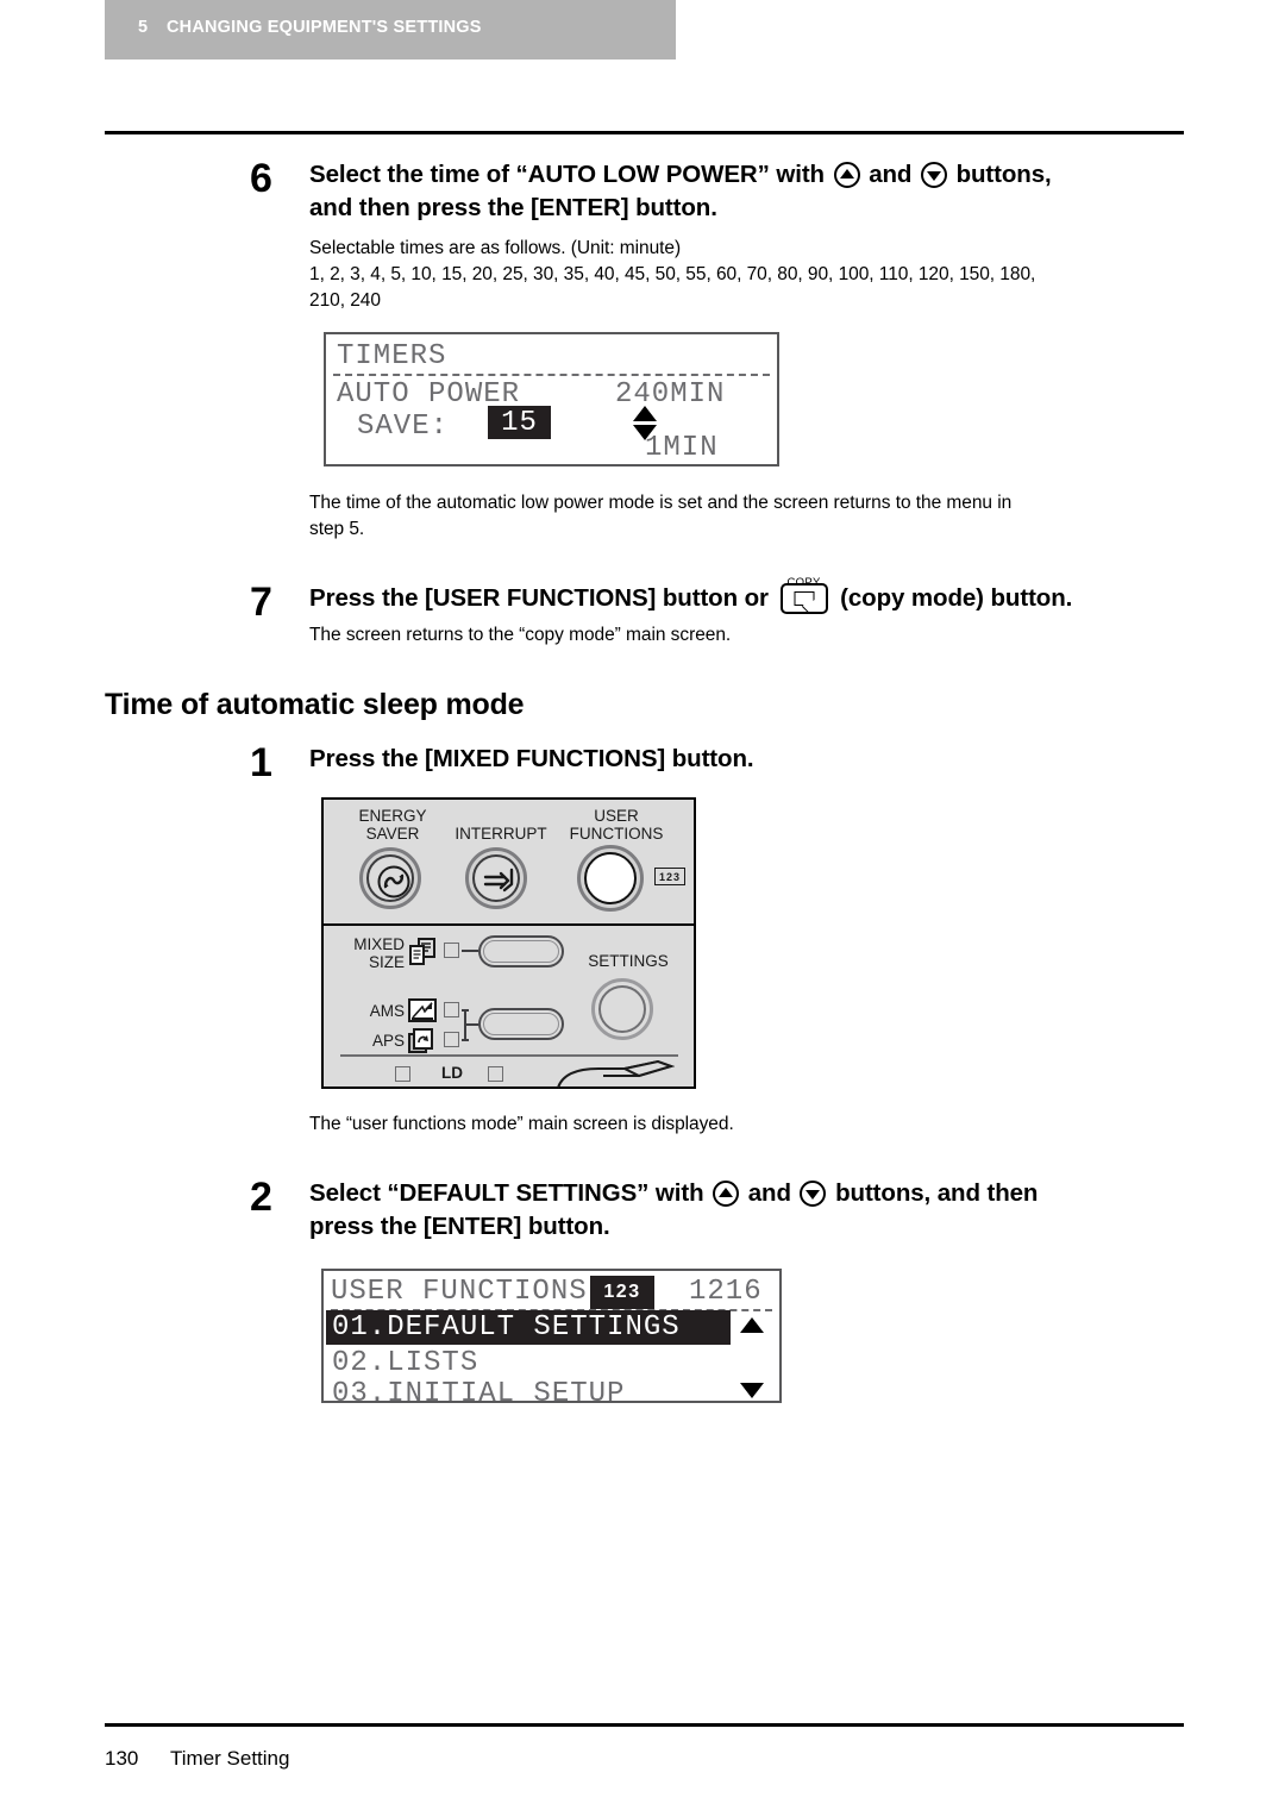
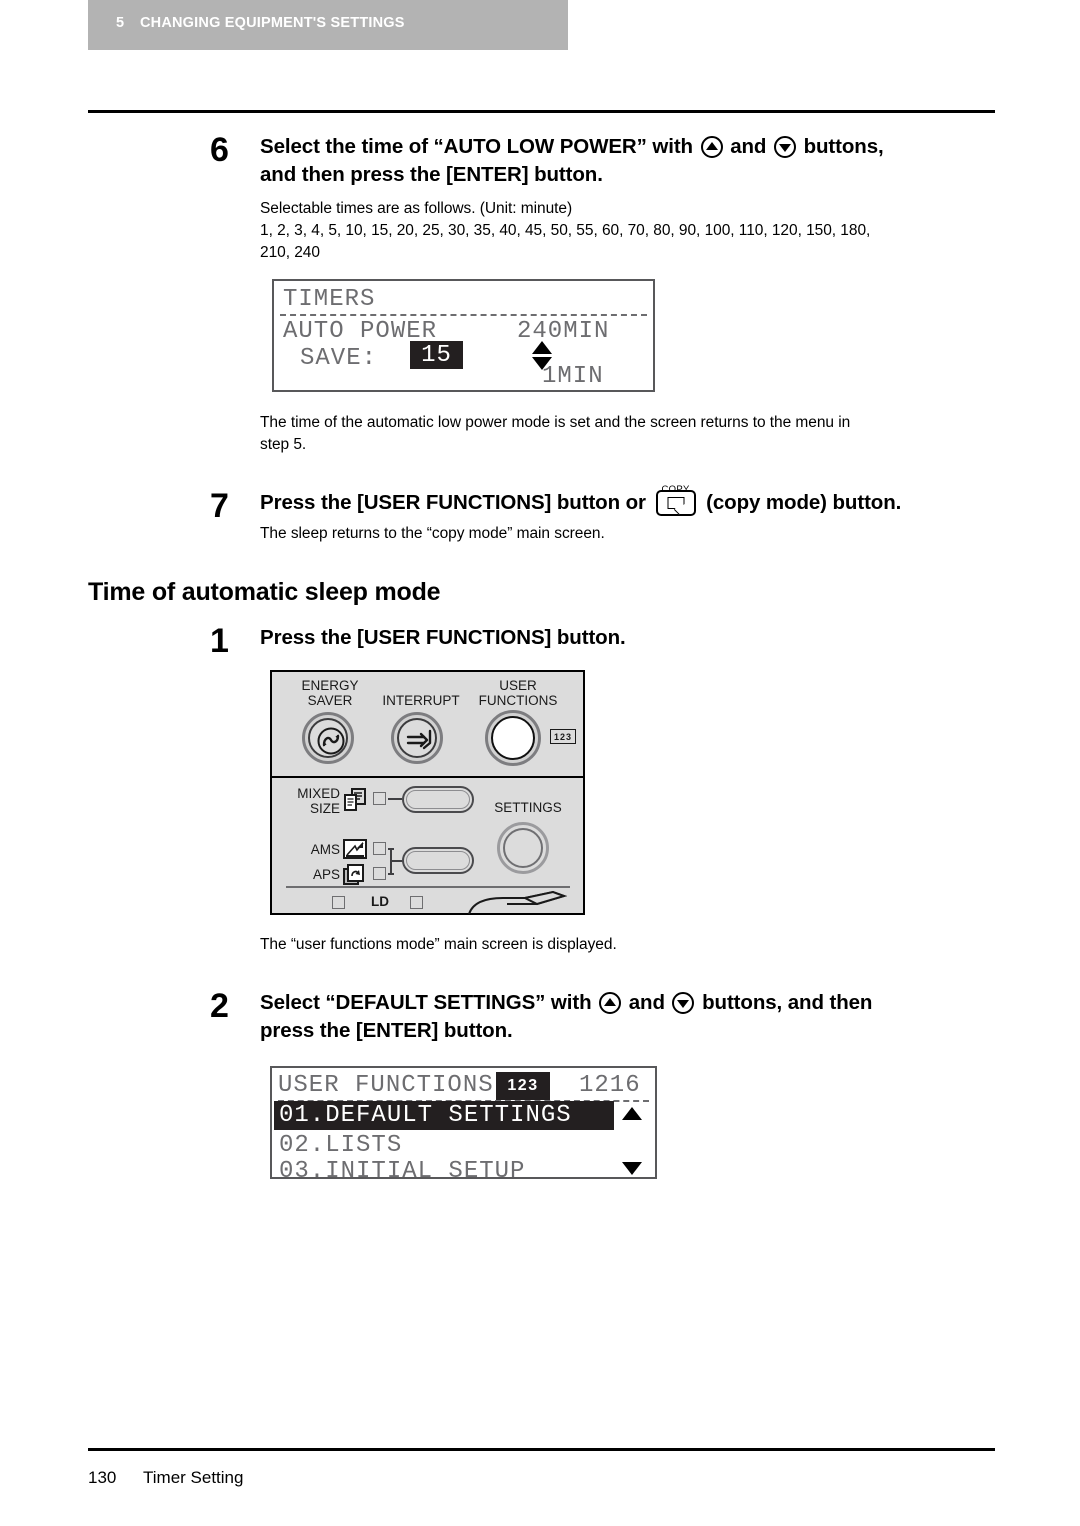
  5
  CHANGING EQUIPMENT'S SETTINGS
  6
  Select the time of “AUTO LOW POWER” with and buttons,
  and then press the [ENTER] button.
  Selectable times are as follows. (Unit: minute)
  1, 2, 3, 4, 5, 10, 15, 20, 25, 30, 35, 40, 45, 50, 55, 60, 70, 80, 90, 100, 110, 120, 150, 180,
  210, 240
  TIMERS
  AUTO POWER
  240MIN
  SAVE:
  15
  1MIN
  The time of the automatic low power mode is set and the screen returns to the menu in
  step 5.
  7
  Press the [USER FUNCTIONS] button or
  COPY
  (copy mode) button.
- The screen returns to the “copy mode” main screen.
+ The sleep returns to the “copy mode” main screen.
  Time of automatic sleep mode
  1
- Press the [MIXED FUNCTIONS] button.
+ Press the [USER FUNCTIONS] button.
  ENERGY
  SAVER
  INTERRUPT
  USER
  FUNCTIONS
  123
  MIXED
  SIZE
  AMS
  APS
  SETTINGS
  LD
  The “user functions mode” main screen is displayed.
  2
  Select “DEFAULT SETTINGS” with and buttons, and then
  press the [ENTER] button.
  USER FUNCTIONS
  123
  1216
  01.DEFAULT SETTINGS
  02.LISTS
  03.INITIAL SETUP
  130
  Timer Setting
